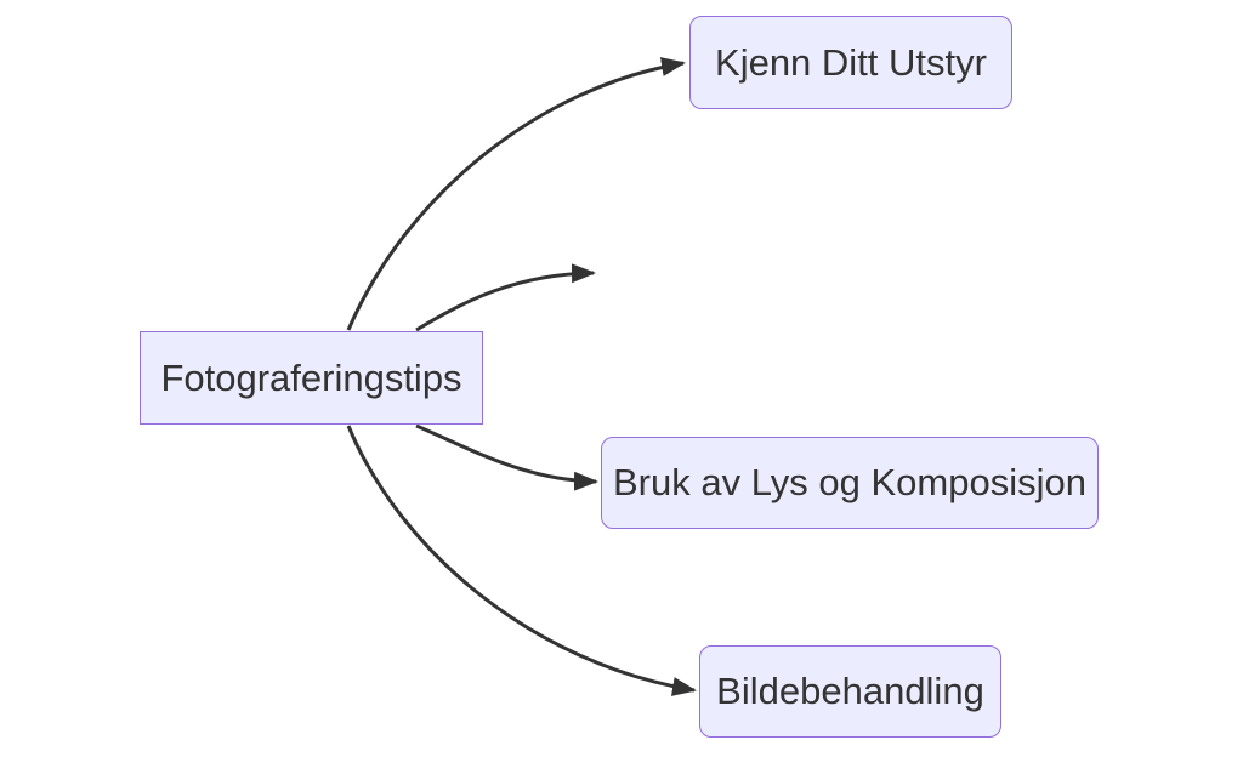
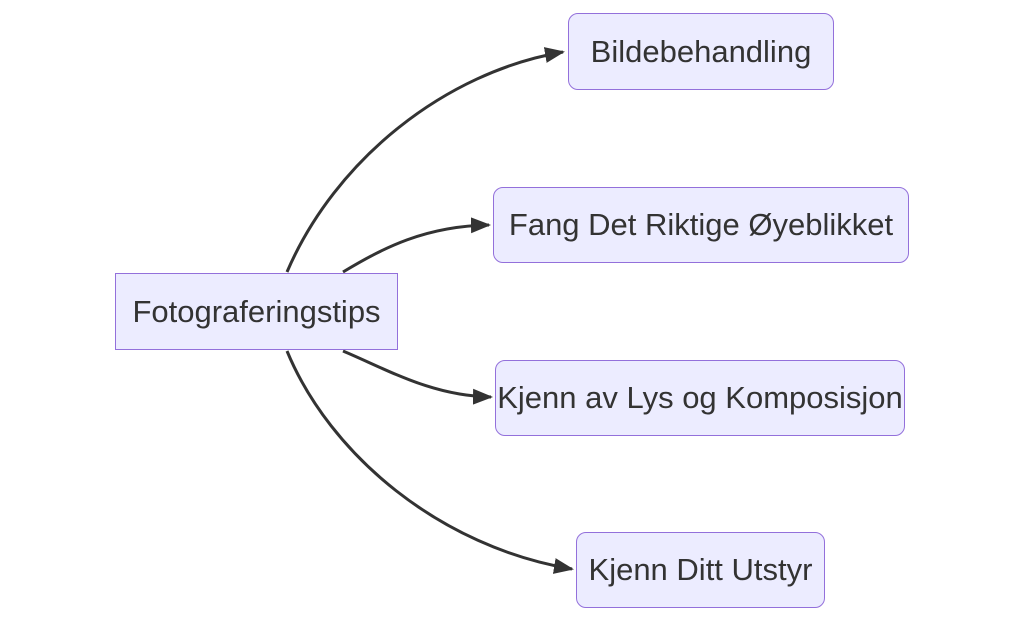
  Fotograferingstips
- Kjenn Ditt Utstyr
+ Bildebehandling
+ Fang Det Riktige Øyeblikket
- Bruk av Lys og Komposisjon
+ Kjenn av Lys og Komposisjon
- Bildebehandling
+ Kjenn Ditt Utstyr
